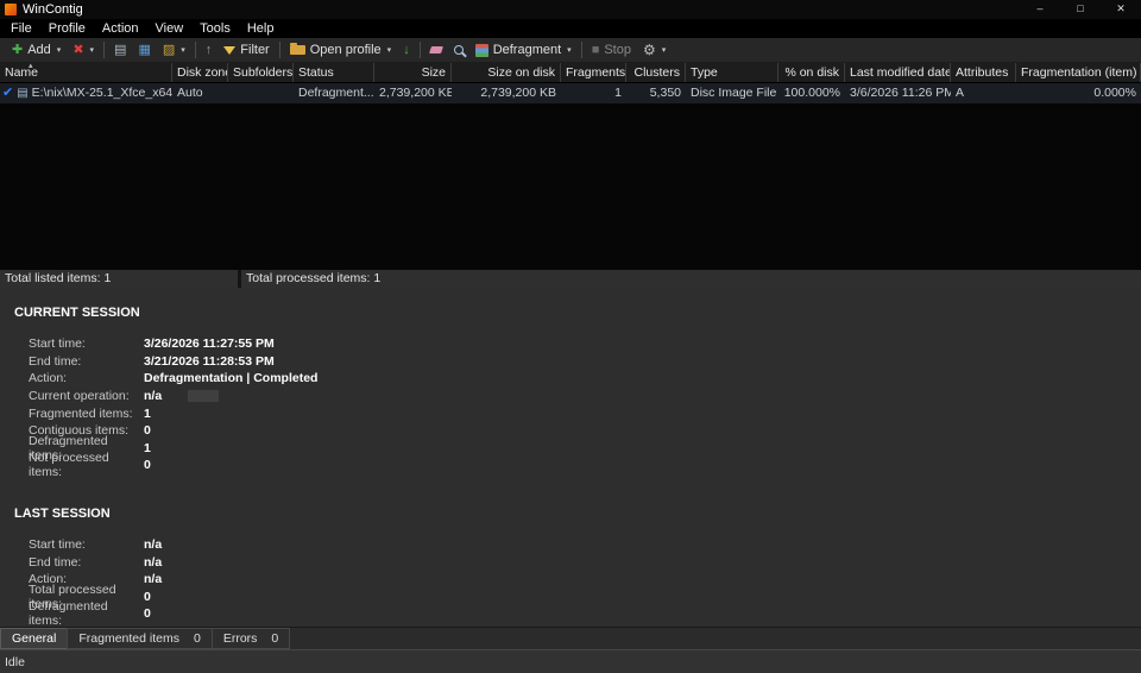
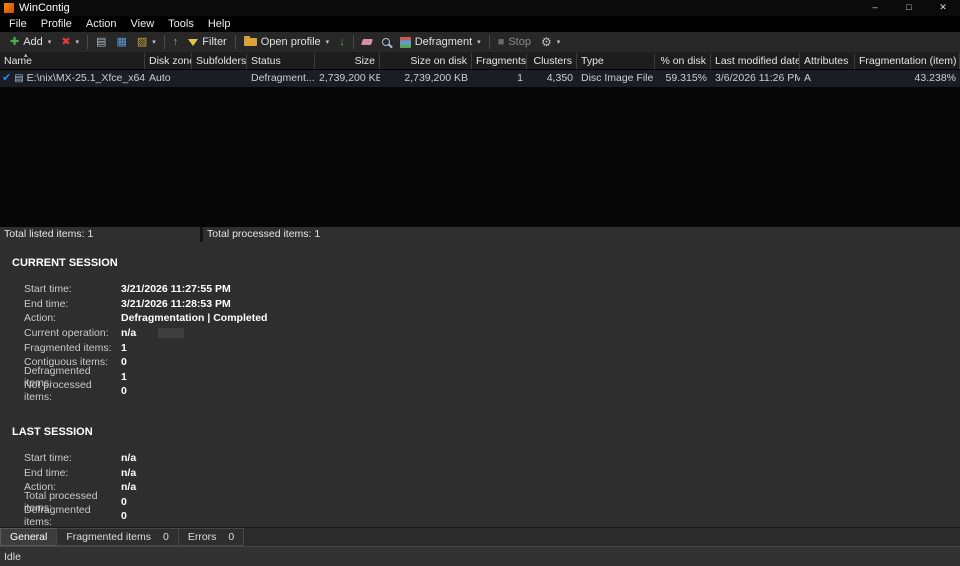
  WinContig
  –
  □
  ✕
  File
  Profile
  Action
  View
  Tools
  Help
  ✚
  Add
  ✖
  ▤
  ▦
  ▨
  ↑
  Filter
  Open profile
  ↓
  Defragment
  ■
  Stop
  ⚙
  Name
  Disk zon
  Subfolders
  Status
  Size
  Size on disk
  Fragments
  Clusters
  Type
  % on disk
  Last modified date
  Attributes
  Fragmentation (item)
  ✔
  ▤
  E:\nix\MX-25.1_Xfce_x64
  Auto
  Defragment...
  2,739,200 KB
  2,739,200 KB
  1
- 5,350
+ 4,350
  Disc Image File
- 100.000%
+ 59.315%
  3/6/2026 11:26 PM
  A
- 0.000%
+ 43.238%
  Total listed items: 1
  Total processed items: 1
  CURRENT SESSION
  Start time:
- 3/26/2026 11:27:55 PM
+ 3/21/2026 11:27:55 PM
  End time:
  3/21/2026 11:28:53 PM
  Action:
  Defragmentation | Completed
  Current operation:
  n/a
  Fragmented items:
  1
  Contiguous items:
  0
  Defragmented items:
  1
  Not processed items:
  0
  LAST SESSION
  Start time:
  n/a
  End time:
  n/a
  Action:
  n/a
  Total processed items:
  0
  Defragmented items:
  0
  General
  Fragmented items
  0
  Errors
  0
  Idle
